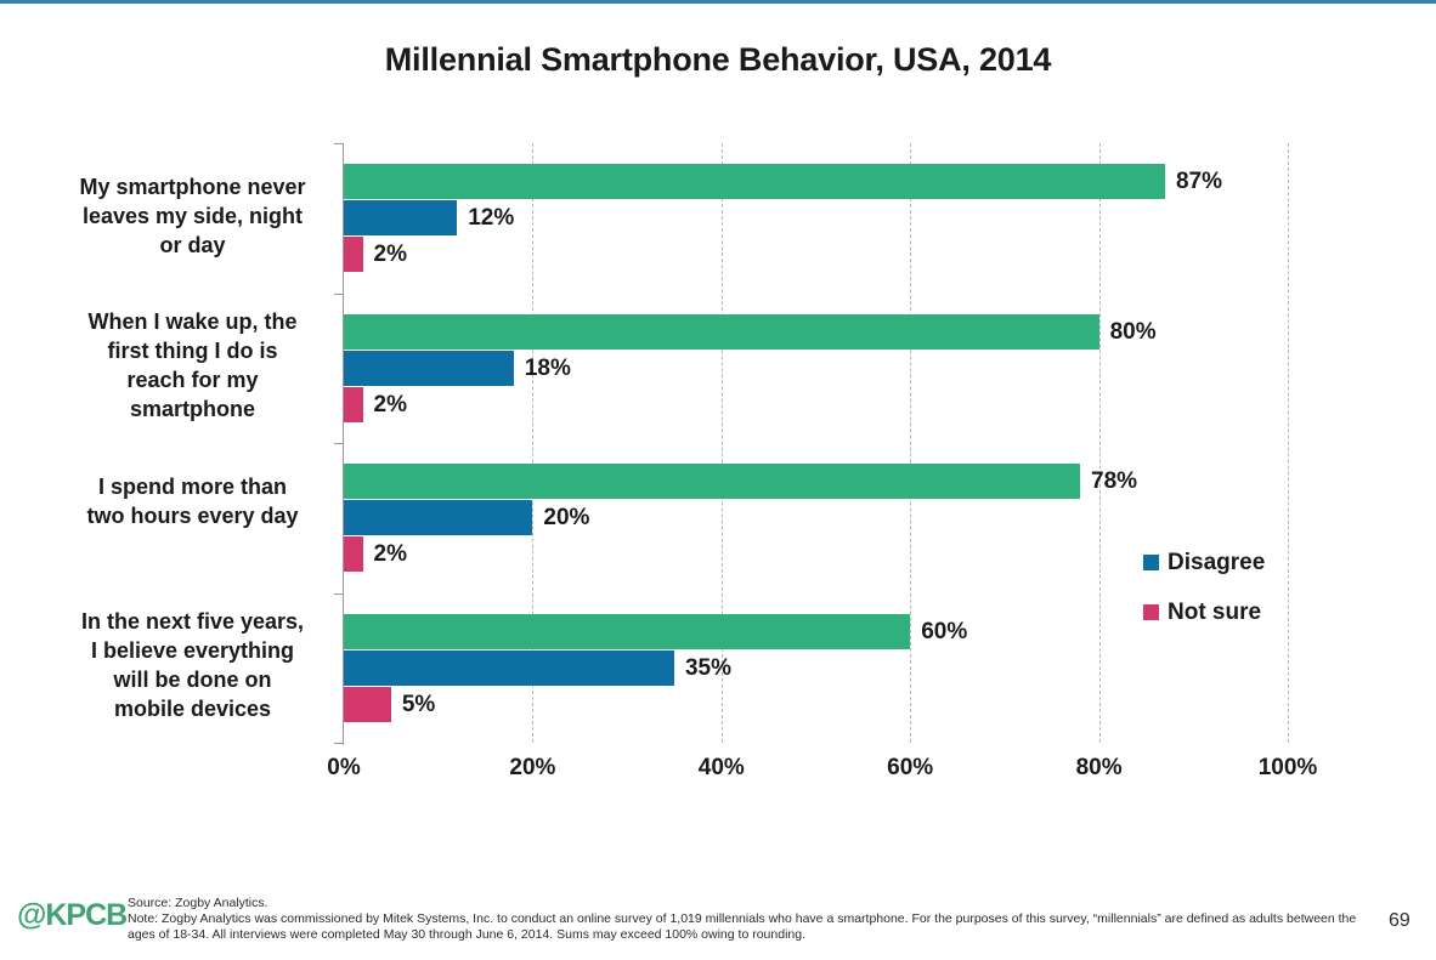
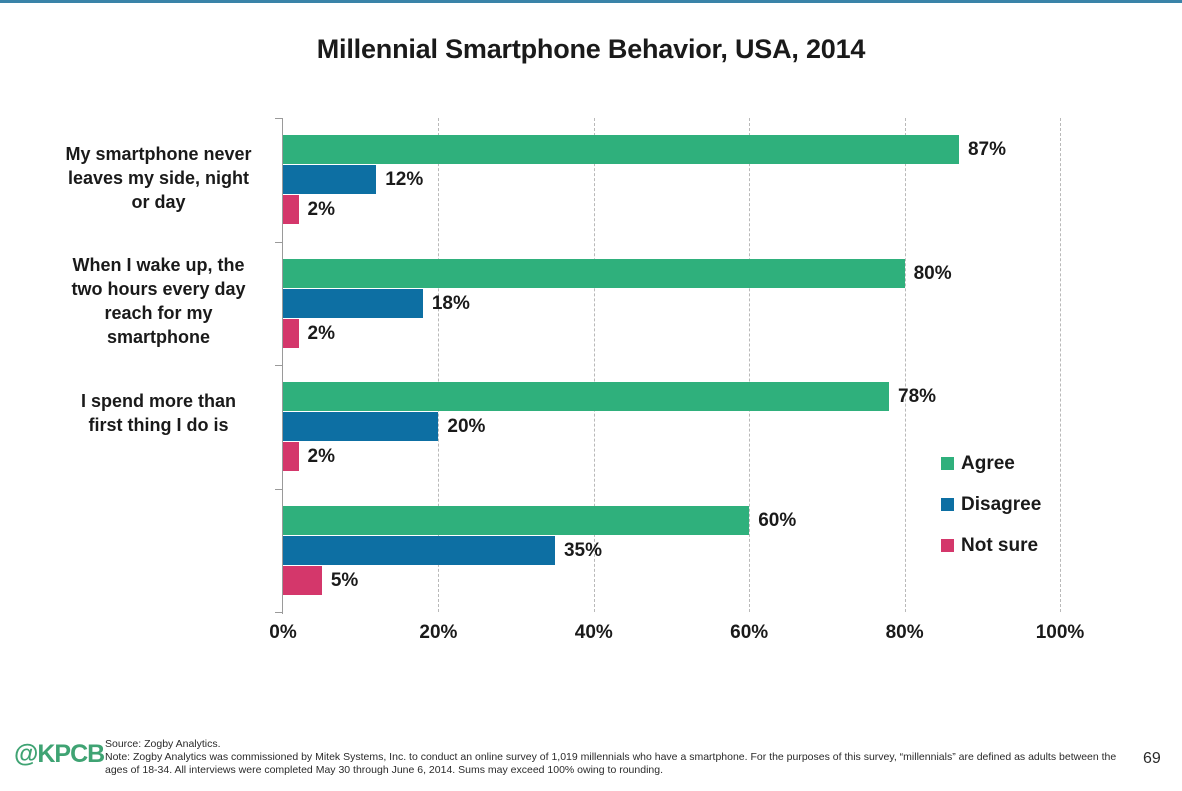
  Millennial Smartphone Behavior, USA, 2014
  My smartphone never
  leaves my side, night
  or day
  When I wake up, the
- first thing I do is
+ two hours every day
  reach for my
  smartphone
  I spend more than
- two hours every day
+ first thing I do is
- In the next five years,
- I believe everything
- will be done on
- mobile devices
  87%
  12%
  2%
  80%
  18%
  2%
  78%
  20%
  2%
  60%
  35%
  5%
  0%
  20%
  40%
  60%
  80%
  100%
+ Agree
  Disagree
  Not sure
  @KPCB
  Source: Zogby Analytics.
  Note: Zogby Analytics was commissioned by Mitek Systems, Inc. to conduct an online survey of 1,019 millennials who have a smartphone. For the purposes of this survey, “millennials” are defined as adults between the ages of 18-34. All interviews were completed May 30 through June 6, 2014. Sums may exceed 100% owing to rounding.
  69
